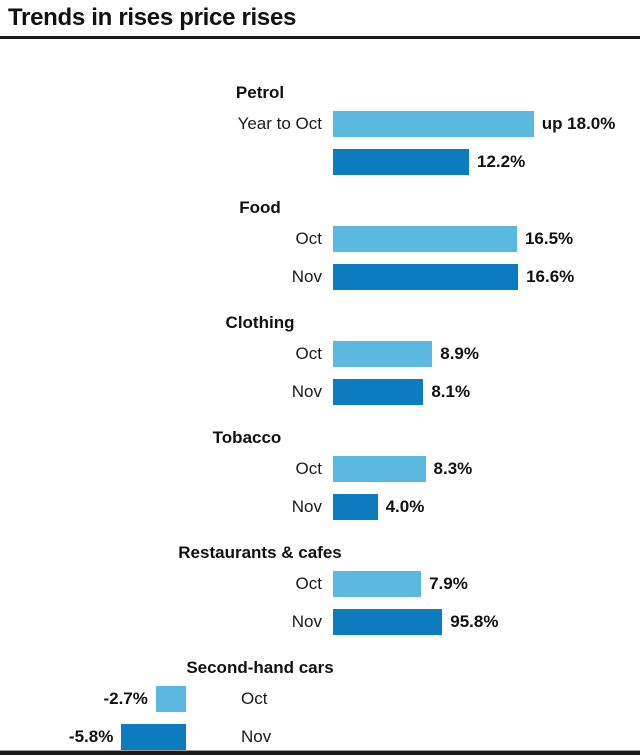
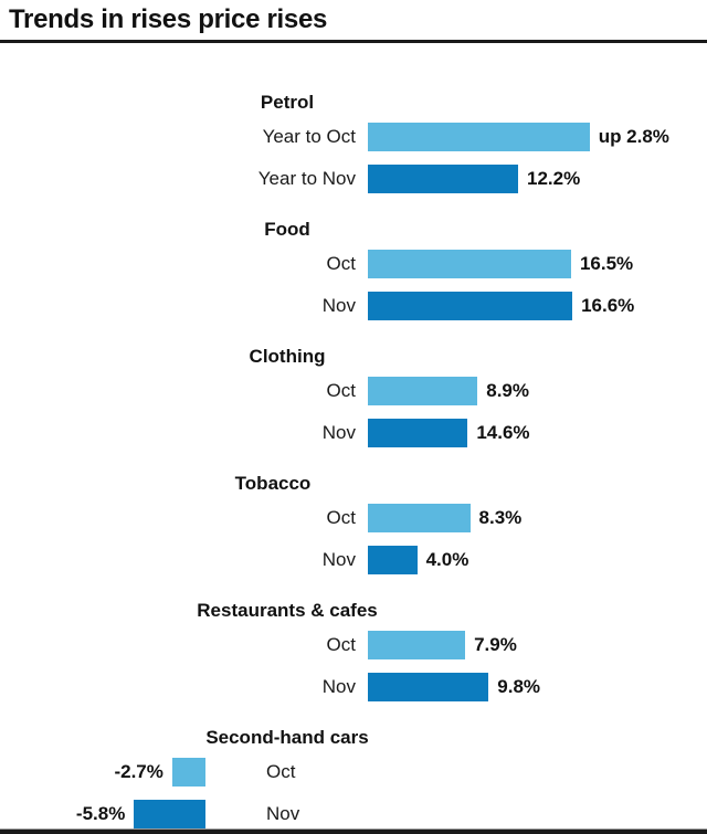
  Trends in rises price rises
  Petrol
  Year to Oct
- up 18.0%
+ up 2.8%
+ Year to Nov
  12.2%
  Food
  Oct
  16.5%
  Nov
  16.6%
  Clothing
  Oct
  8.9%
  Nov
- 8.1%
+ 14.6%
  Tobacco
  Oct
  8.3%
  Nov
  4.0%
  Restaurants & cafes
  Oct
  7.9%
  Nov
- 95.8%
+ 9.8%
  Second-hand cars
  Oct
  -2.7%
  Nov
  -5.8%
